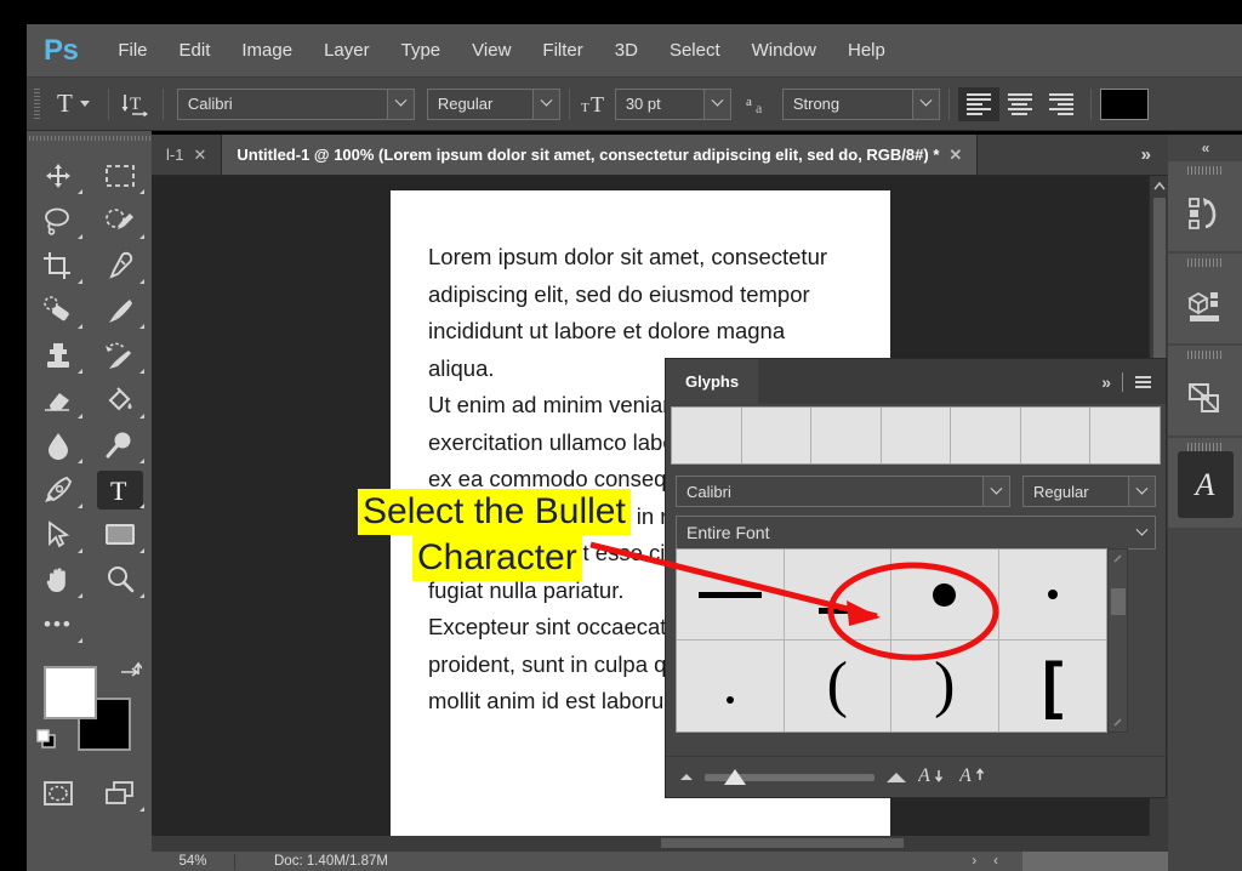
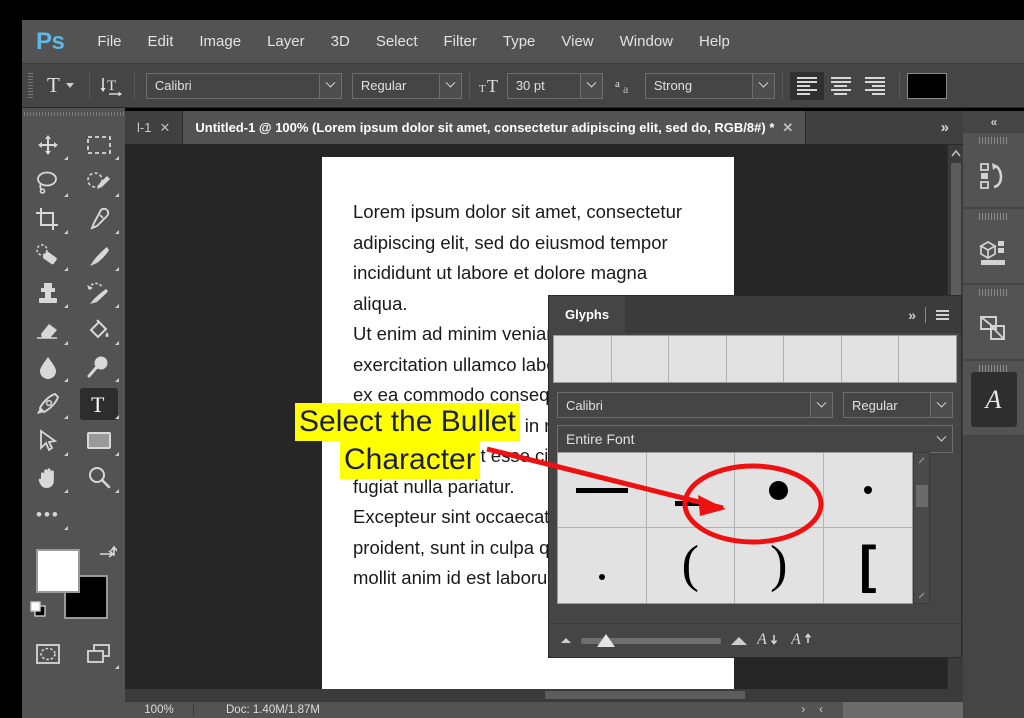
  Ps
  File
  Edit
  Image
  Layer
- Type
+ 3D
- View
+ Select
  Filter
- 3D
+ Type
- Select
+ View
  Window
  Help
  T
  T
  Calibri
  Regular
  T
  T
  30 pt
  a
  a
  Strong
  T
  •••
  l-1
  ✕
  Untitled-1 @ 100% (Lorem ipsum dolor sit amet, consectetur adipiscing elit, sed do, RGB/8#) *
  ✕
  »
  Lorem ipsum dolor sit amet, consectetur
  adipiscing elit, sed do eiusmod tempor
  incididunt ut labore et dolore magna
  aliqua.
  ex ea commodo conseq
  fugiat nulla pariatur.
  mollit anim id est laboru
  Glyphs
  »
  Calibri
  Regular
  Entire Font
  (
  )
  [
  A
  A
  «
  A
- 54%
+ 100%
  Doc: 1.40M/1.87M
  ›
  ‹
  Select the Bullet
  Character
